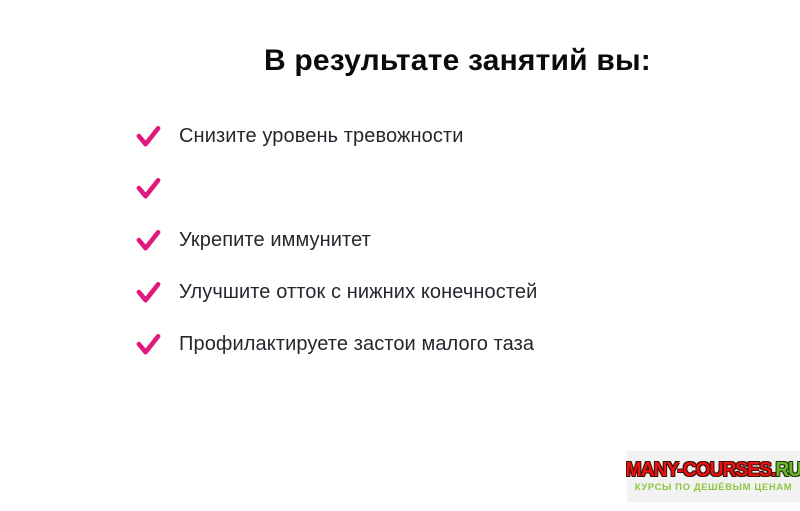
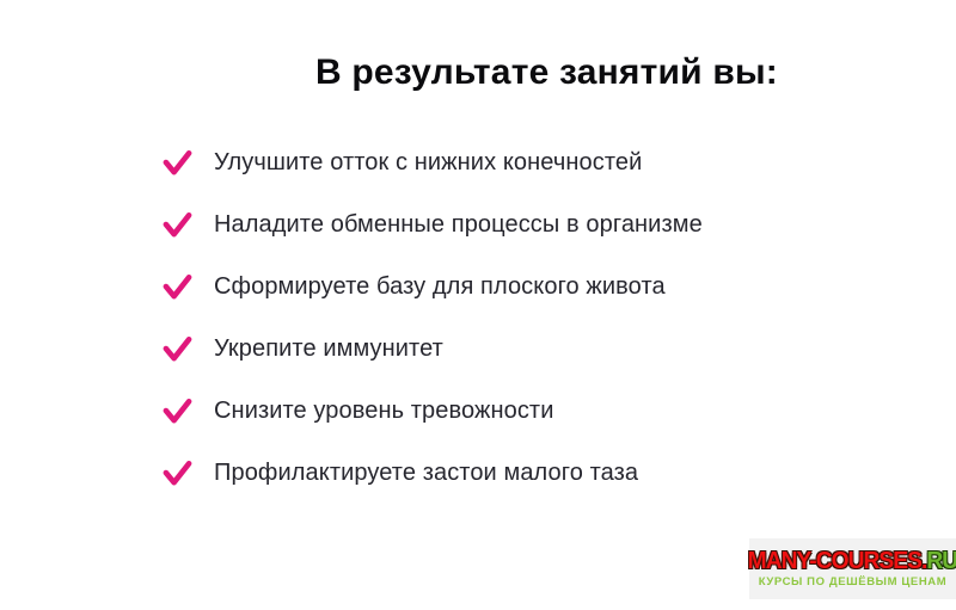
  В результате занятий вы:
- Снизите уровень тревожности
+ Улучшите отток с нижних конечностей
+ Наладите обменные процессы в организме
+ Сформируете базу для плоского живота
  Укрепите иммунитет
- Улучшите отток с нижних конечностей
+ Снизите уровень тревожности
  Профилактируете застои малого таза
  MANY-COURSES.RU
  КУРСЫ ПО ДЕШЁВЫМ ЦЕНАМ
